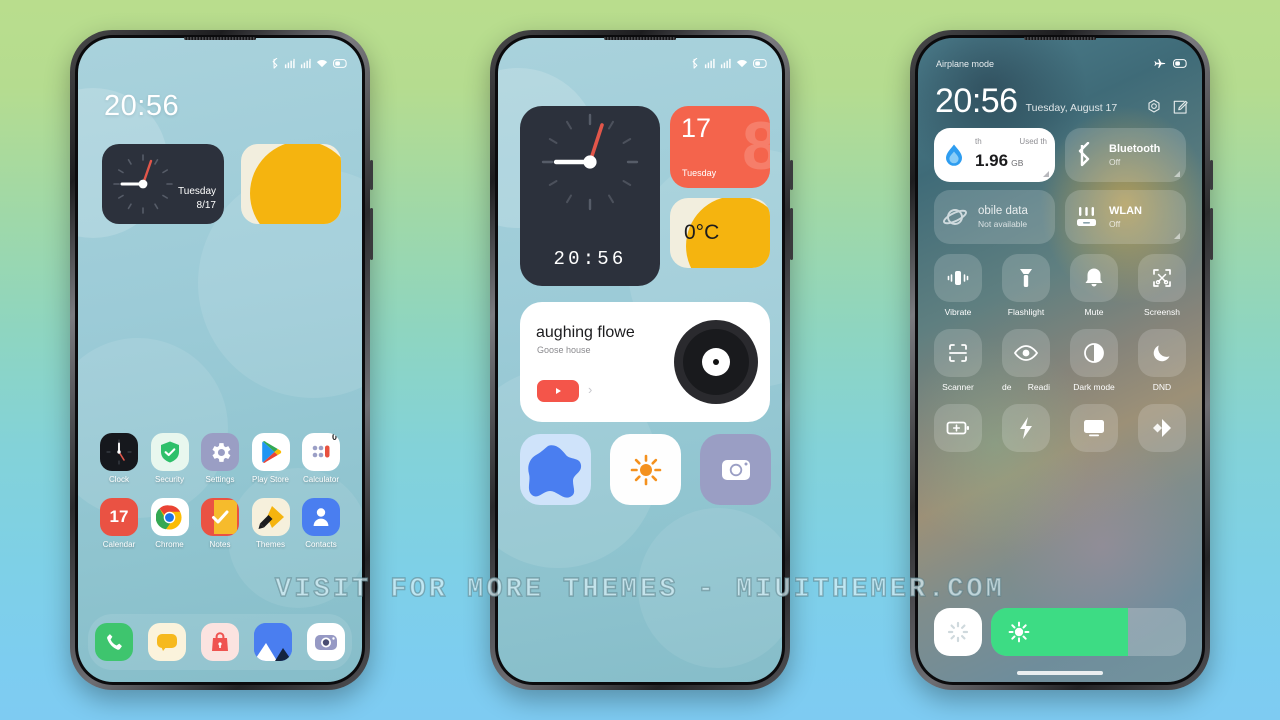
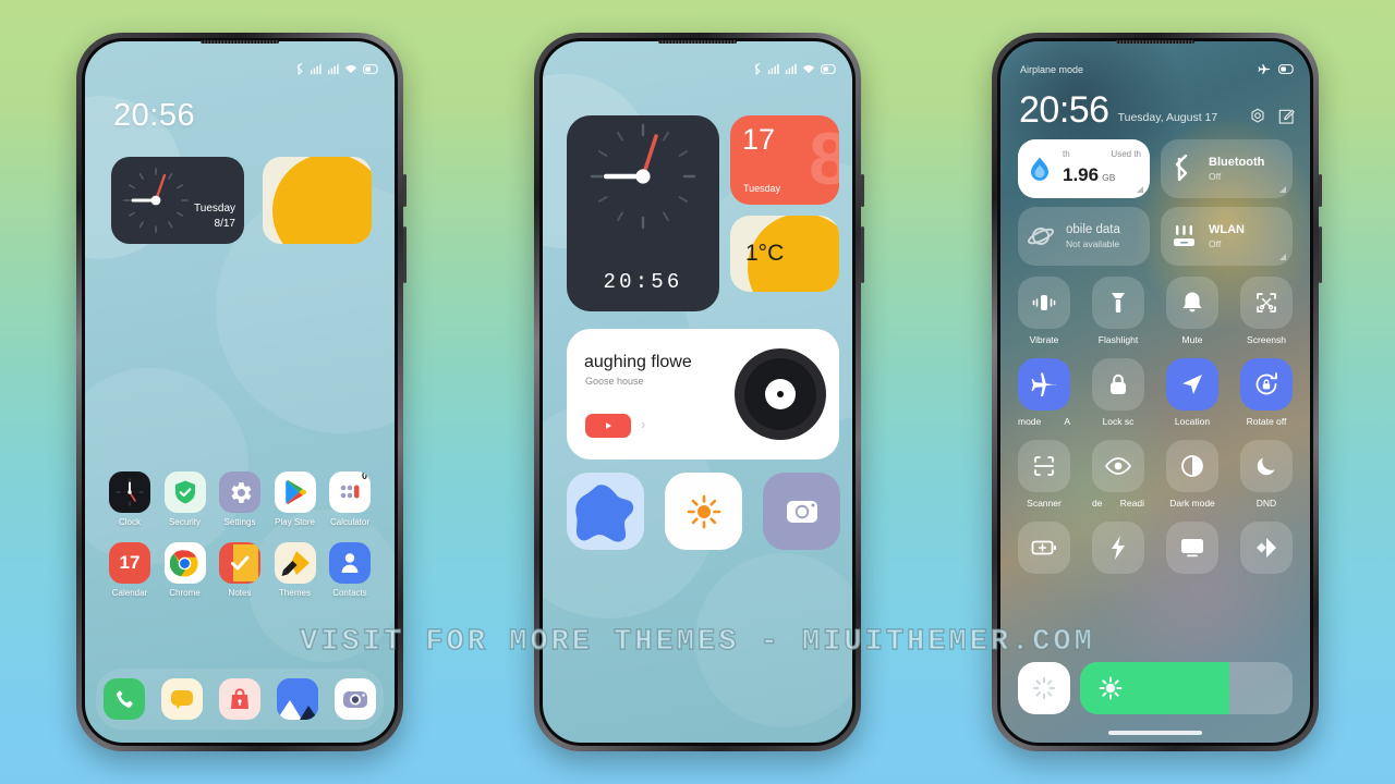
  20:56
  Tuesday
  8/17
  Clock
  Security
  Settings
  Play Store
  0
  Calculator
  17
  Calendar
  Chrome
  Notes
  Themes
  Contacts
  20:56
  8
  17
  Tuesday
- 0°C
+ 1°C
  aughing flowe
  Goose house
  ›
  Airplane mode
  20:56
  Tuesday, August 17
  th
  Used th
  1.96 GB
  Bluetooth
  Off
  obile data
  Not available
  WLAN
  Off
  Vibrate
  Flashlight
  Mute
  Screensh
+ mode
+ A
+ Lock sc
+ Location
+ Rotate off
  Scanner
  de
  Readi
  Dark mode
  DND
  VISIT FOR MORE THEMES - MIUITHEMER.COM
